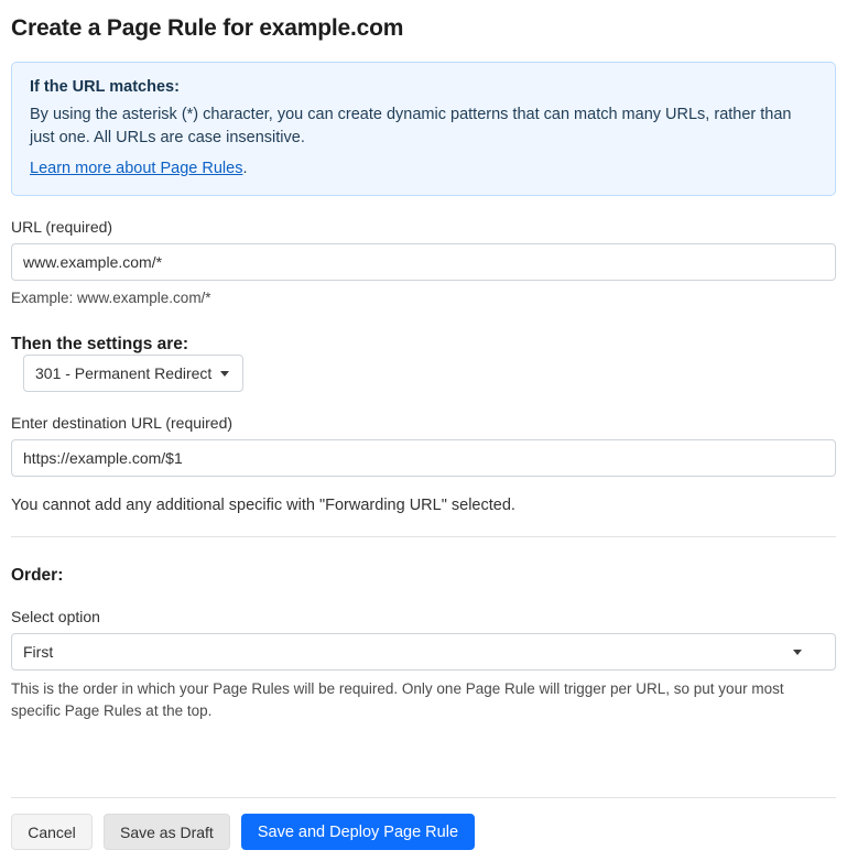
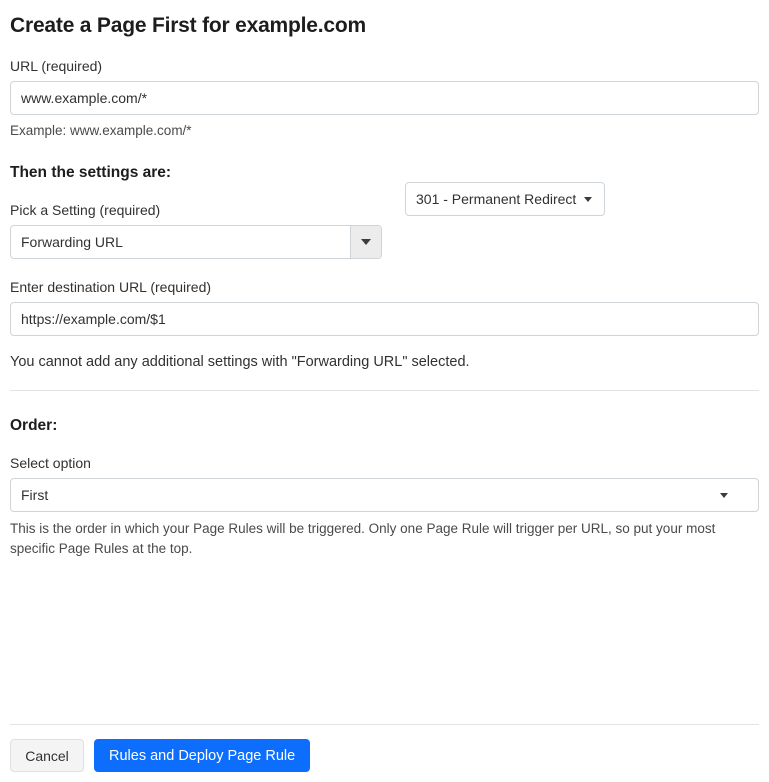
- Create a Page Rule for example.com
+ Create a Page First for example.com
- If the URL matches:
- By using the asterisk (*) character, you can create dynamic patterns that can match many URLs, rather than just one. All URLs are case insensitive.
- Learn more about Page Rules.
  URL (required)
  www.example.com/*
  Example: www.example.com/*
  Then the settings are:
+ Pick a Setting (required)
+ Forwarding URL
  301 - Permanent Redirect
  Enter destination URL (required)
  https://example.com/$1
- You cannot add any additional specific with "Forwarding URL" selected.
+ You cannot add any additional settings with "Forwarding URL" selected.
  Order:
  Select option
  First
- This is the order in which your Page Rules will be required. Only one Page Rule will trigger per URL, so put your most specific Page Rules at the top.
+ This is the order in which your Page Rules will be triggered. Only one Page Rule will trigger per URL, so put your most specific Page Rules at the top.
  Cancel
- Save as Draft
- Save and Deploy Page Rule
+ Rules and Deploy Page Rule
